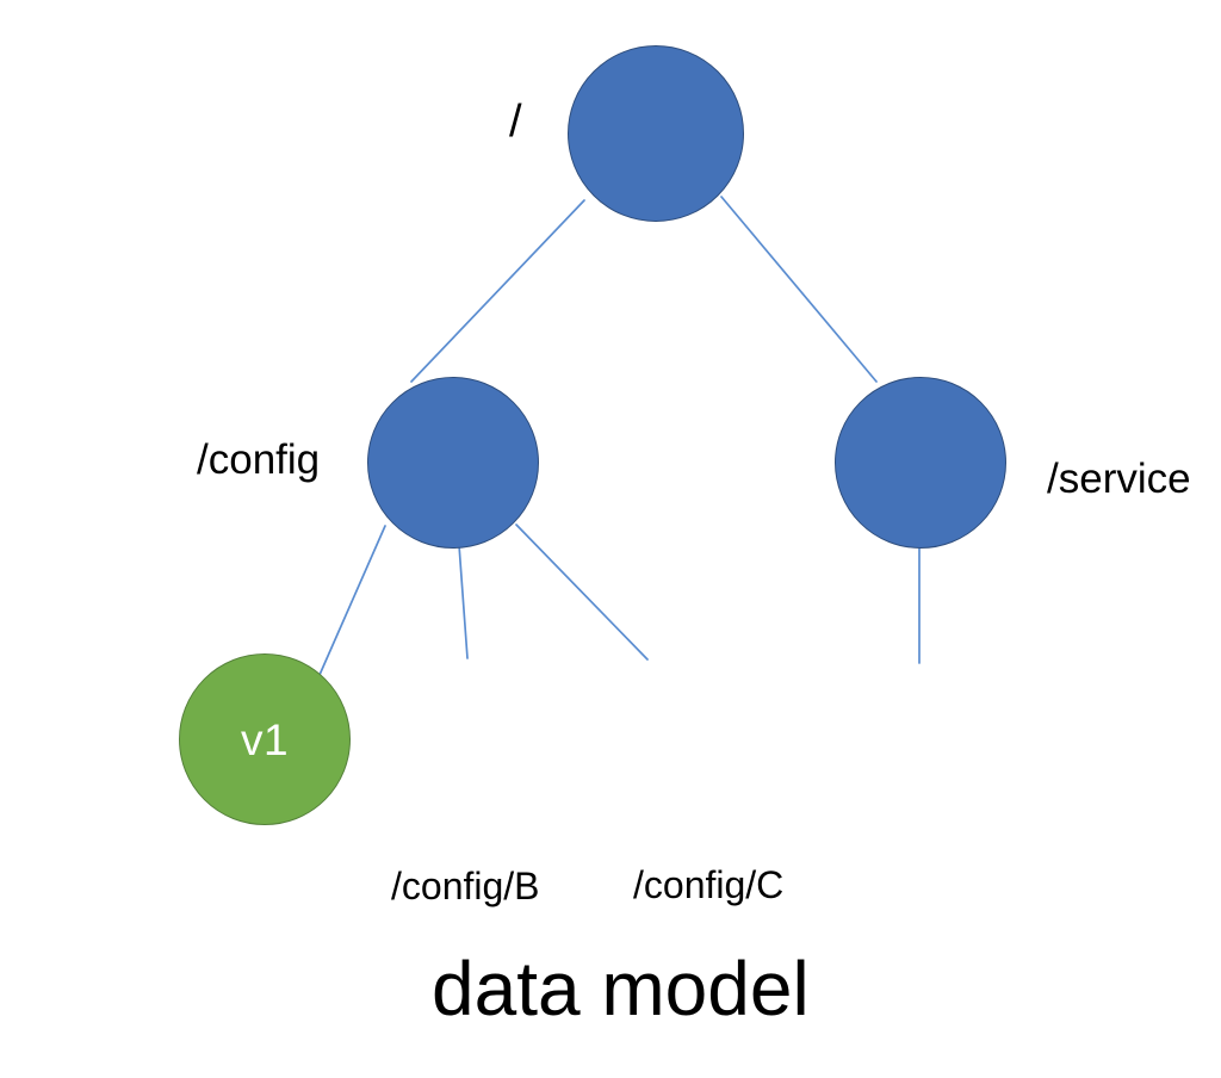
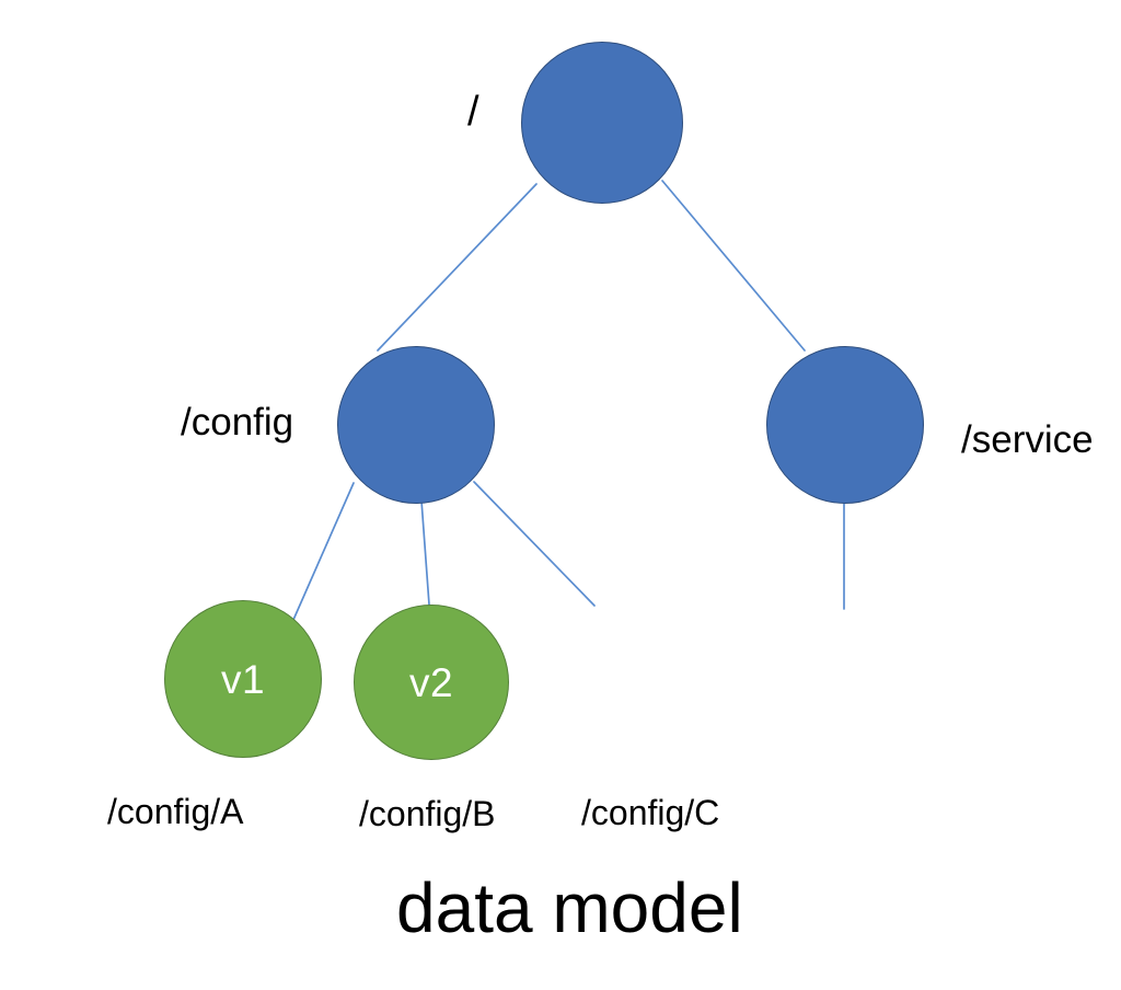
  /
  /config
  /service
  v1
+ /config/A
+ v2
  /config/B
  /config/C
  data model
